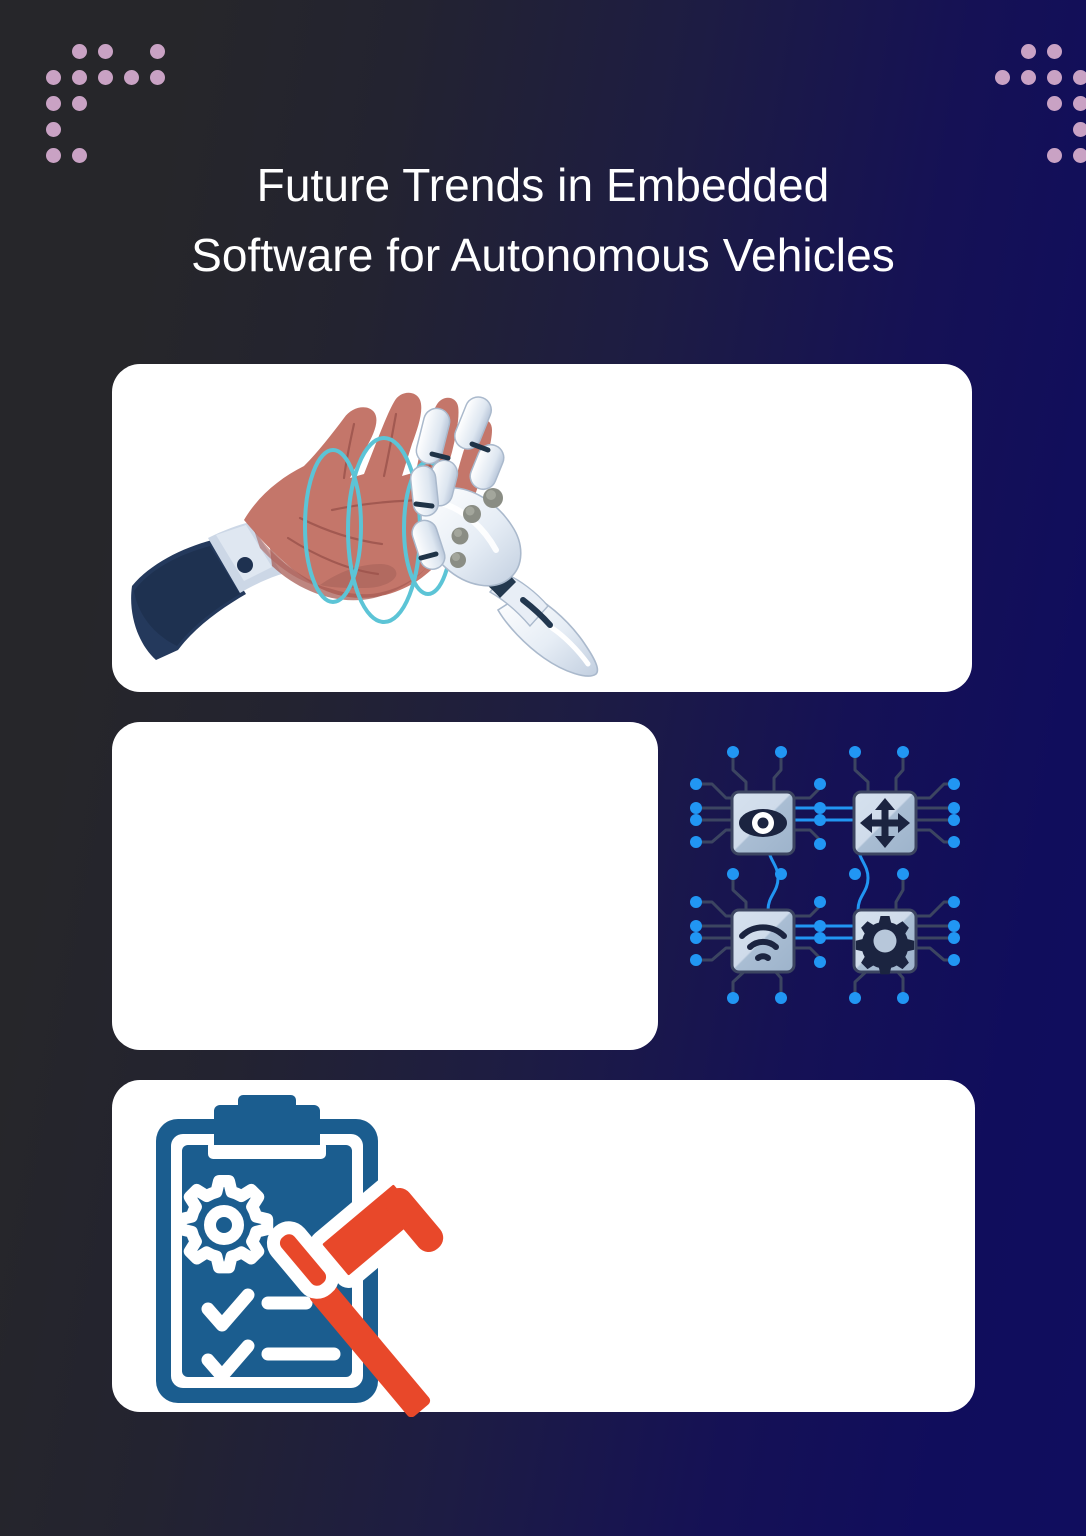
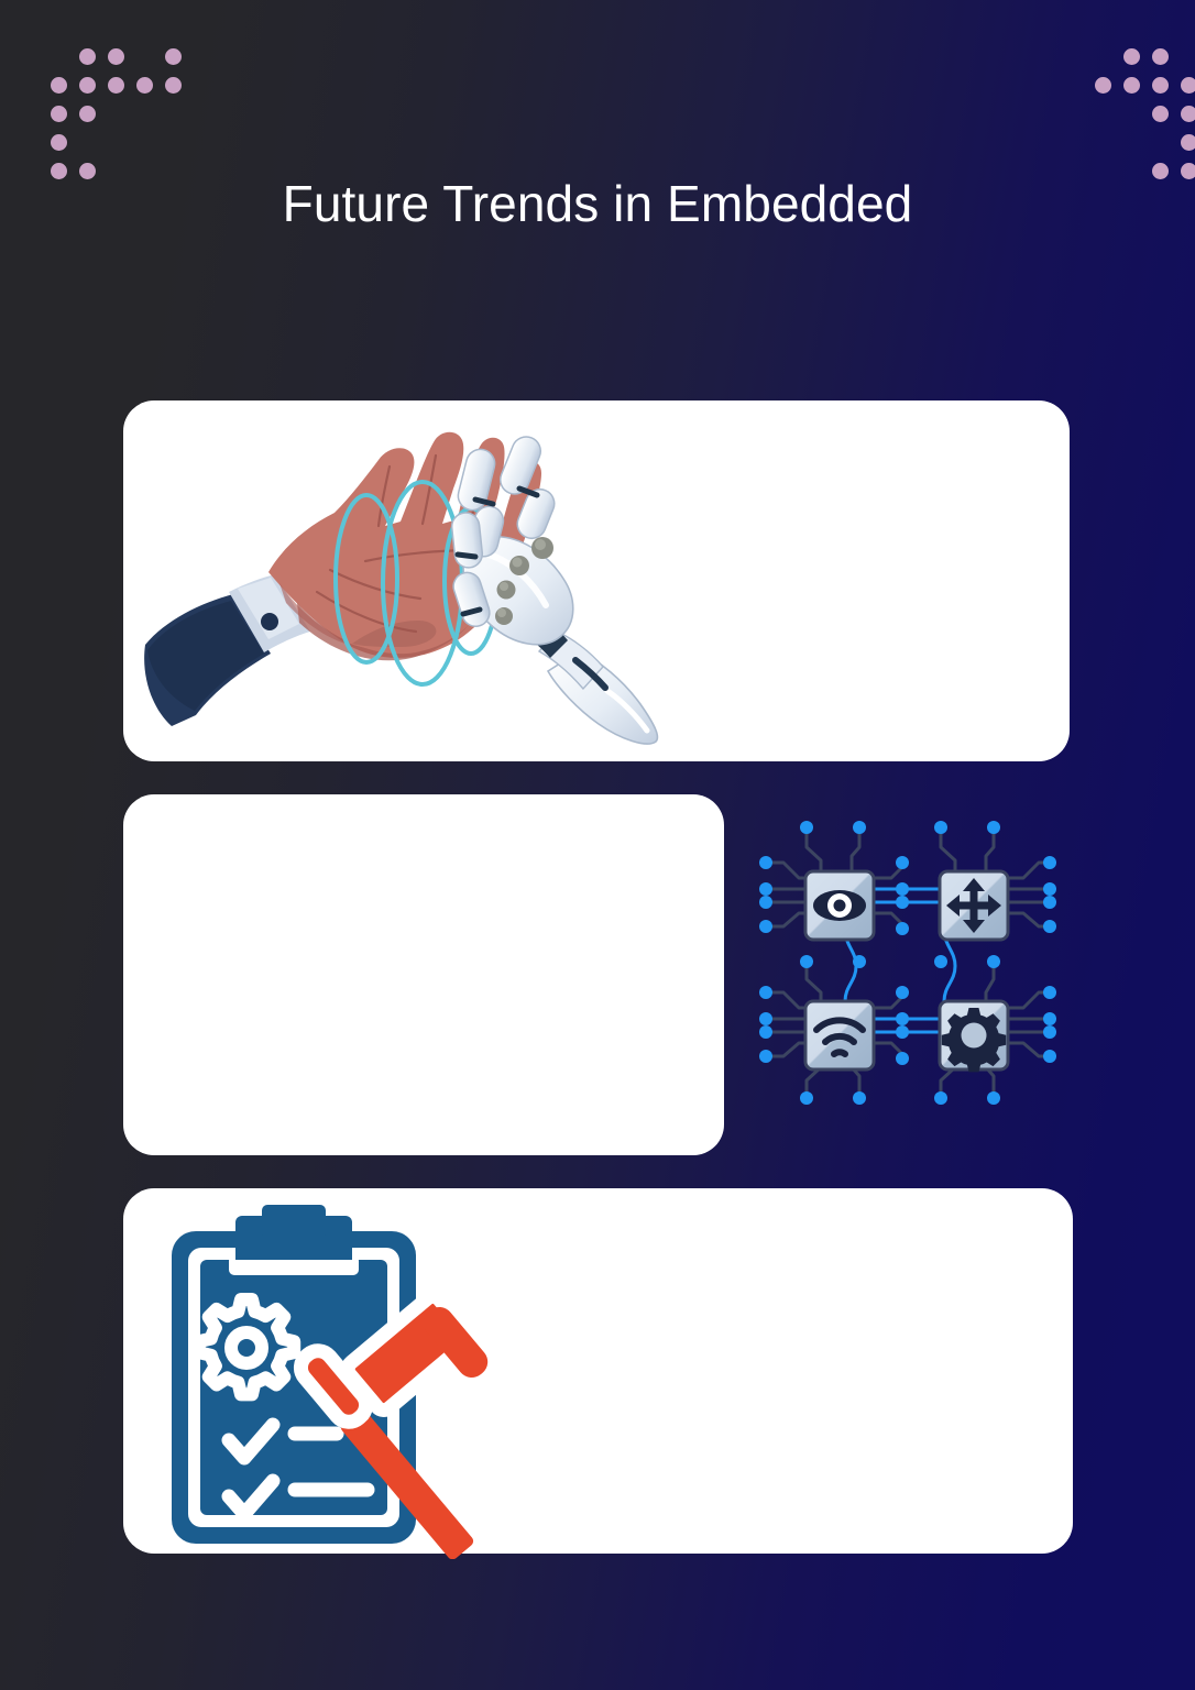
  Future Trends in Embedded
- Software for Autonomous Vehicles
